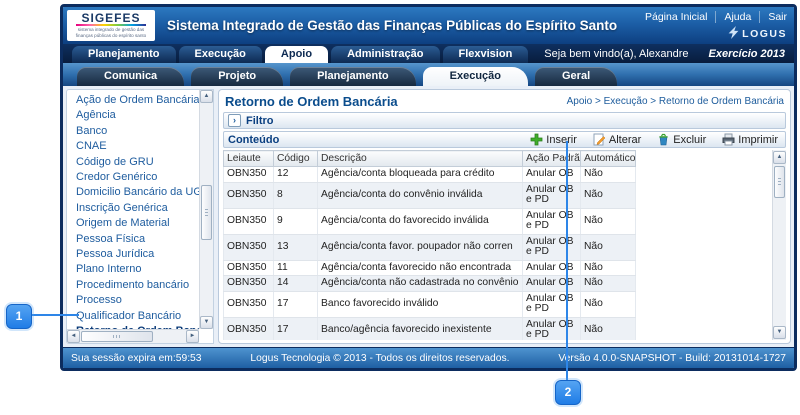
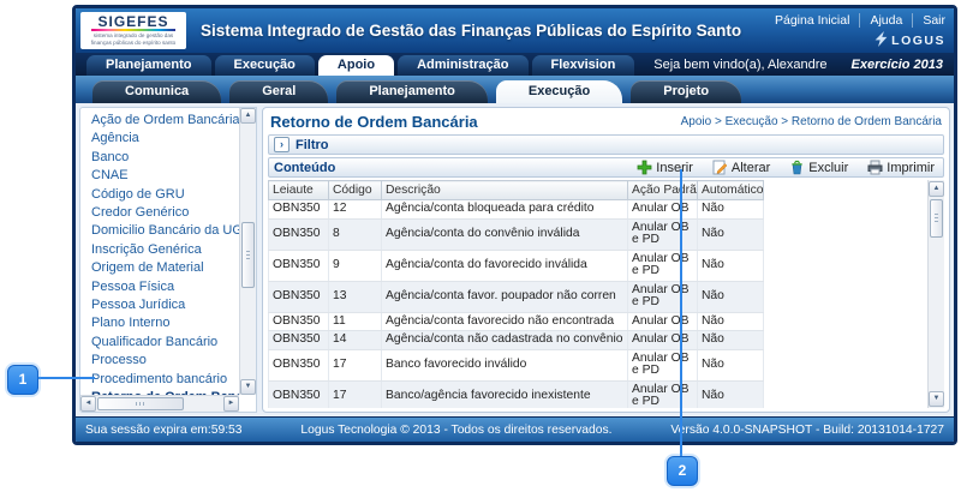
  SIGEFES
  Sistema Integrado de Gestão das Finanças Públicas do Espírito Santo
  Página Inicial
  Ajuda
  Sair
  LOGUS
  Planejamento
  Execução
  Apoio
  Administração
  Flexvision
  Seja bem vindo(a), Alexandre
  Exercício 2013
  Comunica
- Projeto
+ Geral
  Planejamento
  Execução
- Geral
+ Projeto
  Ação de Ordem Bancária
  Agência
  Banco
  CNAE
  Código de GRU
  Credor Genérico
  Domicilio Bancário da UG
  Inscrição Genérica
  Origem de Material
  Pessoa Física
  Pessoa Jurídica
  Plano Interno
- Procedimento bancário
+ Qualificador Bancário
  Processo
- Qualificador Bancário
+ Procedimento bancário
  Retorno de Ordem Bancária
  Apoio > Execução > Retorno de Ordem Bancária
  ›
  Filtro
  Conteúdo
  Inserir
  Alterar
  Excluir
  Imprimir
  Leiaute	Código	Descrição	Ação Parã	Automático
  OBN350	12	Agência/conta bloqueada para crédito	Anular OB	Não
  OBN350	8	Agência/conta do convênio inválida	Anular OB e PD	Não
  OBN350	9	Agência/conta do favorecido inválida	Anular OB e PD	Não
  OBN350	13	Agência/conta favor. poupador não corren	Anular OB e PD	Não
  OBN350	11	Agência/conta favorecido não encontrada	Anular OB	Não
  OBN350	14	Agência/conta não cadastrada no convênio	Anular OB	Não
  OBN350	17	Banco favorecido inválido	Anular OB e PD	Não
  OBN350	17	Banco/agência favorecido inexistente	Anular OB e PD	Não
  Sua sessão expira em:59:53
  Logus Tecnologia © 2013 - Todos os direitos reservados.
  Vrsão 4.0.0-SNAPSHOT - Build: 20131014-1727
  1
  2
